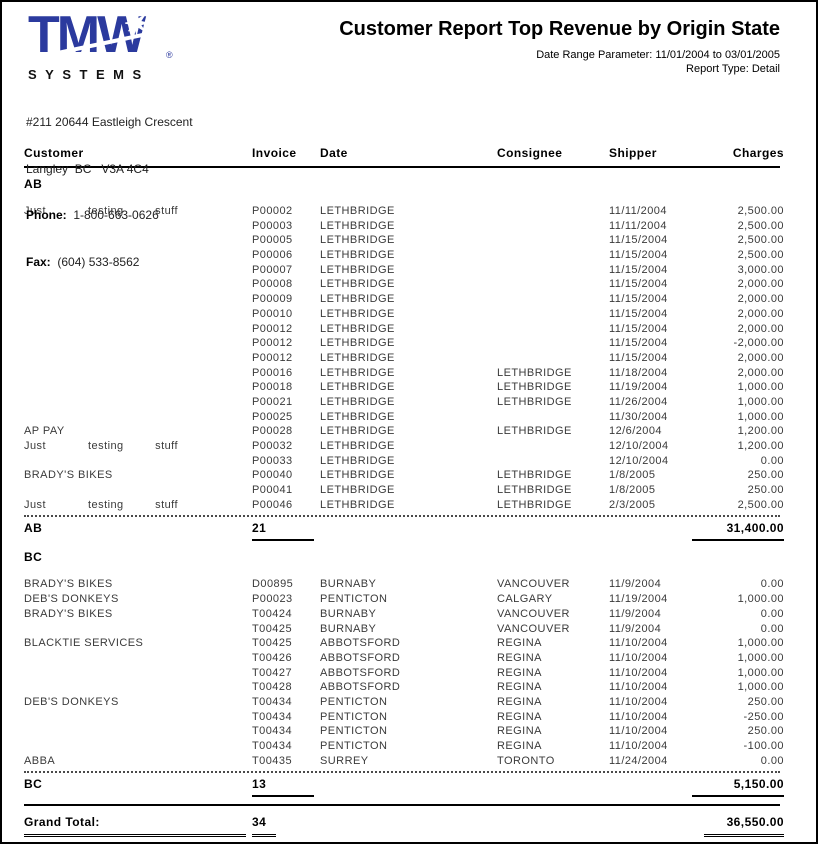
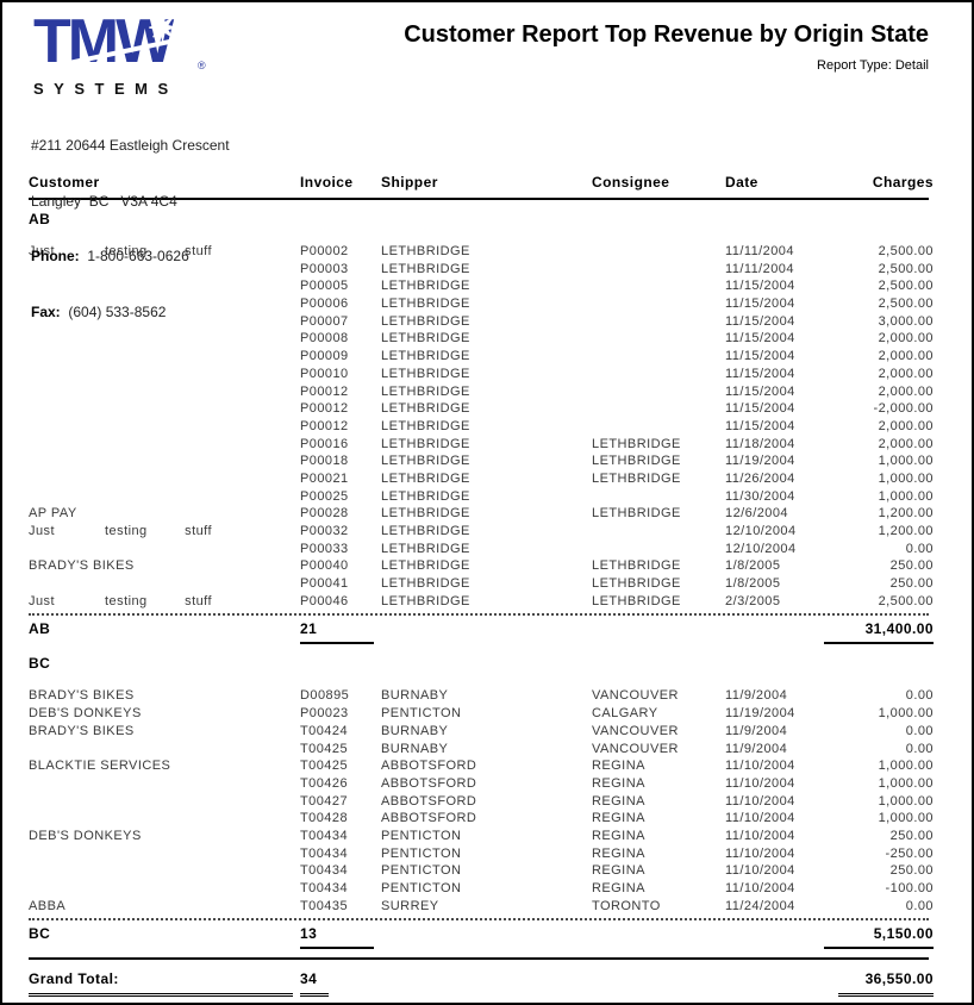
  TMW
  ✷
  ®
  SYSTEMS
  #211 20644 Eastleigh Crescent
  Langley BC V3A 4C4
  Phone: 1-800-663-0626
  Fax: (604) 533-8562
  Customer Report Top Revenue by Origin State
- Date Range Parameter: 11/01/2004 to 03/01/2005
  Report Type: Detail
  Customer
  Invoice
- Date
+ Shipper
  Consignee
- Shipper
+ Date
  Charges
  AB
  Just testing stuff
  P00002
  LETHBRIDGE
  11/11/2004
  2,500.00
  P00003
  LETHBRIDGE
  11/11/2004
  2,500.00
  P00005
  LETHBRIDGE
  11/15/2004
  2,500.00
  P00006
  LETHBRIDGE
  11/15/2004
  2,500.00
  P00007
  LETHBRIDGE
  11/15/2004
  3,000.00
  P00008
  LETHBRIDGE
  11/15/2004
  2,000.00
  P00009
  LETHBRIDGE
  11/15/2004
  2,000.00
  P00010
  LETHBRIDGE
  11/15/2004
  2,000.00
  P00012
  LETHBRIDGE
  11/15/2004
  2,000.00
  P00012
  LETHBRIDGE
  11/15/2004
  -2,000.00
  P00012
  LETHBRIDGE
  11/15/2004
  2,000.00
  P00016
  LETHBRIDGE
  LETHBRIDGE
  11/18/2004
  2,000.00
  P00018
  LETHBRIDGE
  LETHBRIDGE
  11/19/2004
  1,000.00
  P00021
  LETHBRIDGE
  LETHBRIDGE
  11/26/2004
  1,000.00
  P00025
  LETHBRIDGE
  11/30/2004
  1,000.00
  AP PAY
  P00028
  LETHBRIDGE
  LETHBRIDGE
  12/6/2004
  1,200.00
  Just testing stuff
  P00032
  LETHBRIDGE
  12/10/2004
  1,200.00
  P00033
  LETHBRIDGE
  12/10/2004
  0.00
  BRADY'S BIKES
  P00040
  LETHBRIDGE
  LETHBRIDGE
  1/8/2005
  250.00
  P00041
  LETHBRIDGE
  LETHBRIDGE
  1/8/2005
  250.00
  Just testing stuff
  P00046
  LETHBRIDGE
  LETHBRIDGE
  2/3/2005
  2,500.00
  AB
  21
  31,400.00
  BC
  BRADY'S BIKES
  D00895
  BURNABY
  VANCOUVER
  11/9/2004
  0.00
  DEB'S DONKEYS
  P00023
  PENTICTON
  CALGARY
  11/19/2004
  1,000.00
  BRADY'S BIKES
  T00424
  BURNABY
  VANCOUVER
  11/9/2004
  0.00
  T00425
  BURNABY
  VANCOUVER
  11/9/2004
  0.00
  BLACKTIE SERVICES
  T00425
  ABBOTSFORD
  REGINA
  11/10/2004
  1,000.00
  T00426
  ABBOTSFORD
  REGINA
  11/10/2004
  1,000.00
  T00427
  ABBOTSFORD
  REGINA
  11/10/2004
  1,000.00
  T00428
  ABBOTSFORD
  REGINA
  11/10/2004
  1,000.00
  DEB'S DONKEYS
  T00434
  PENTICTON
  REGINA
  11/10/2004
  250.00
  T00434
  PENTICTON
  REGINA
  11/10/2004
  -250.00
  T00434
  PENTICTON
  REGINA
  11/10/2004
  250.00
  T00434
  PENTICTON
  REGINA
  11/10/2004
  -100.00
  ABBA
  T00435
  SURREY
  TORONTO
  11/24/2004
  0.00
  BC
  13
  5,150.00
  Grand Total:
  34
  36,550.00
